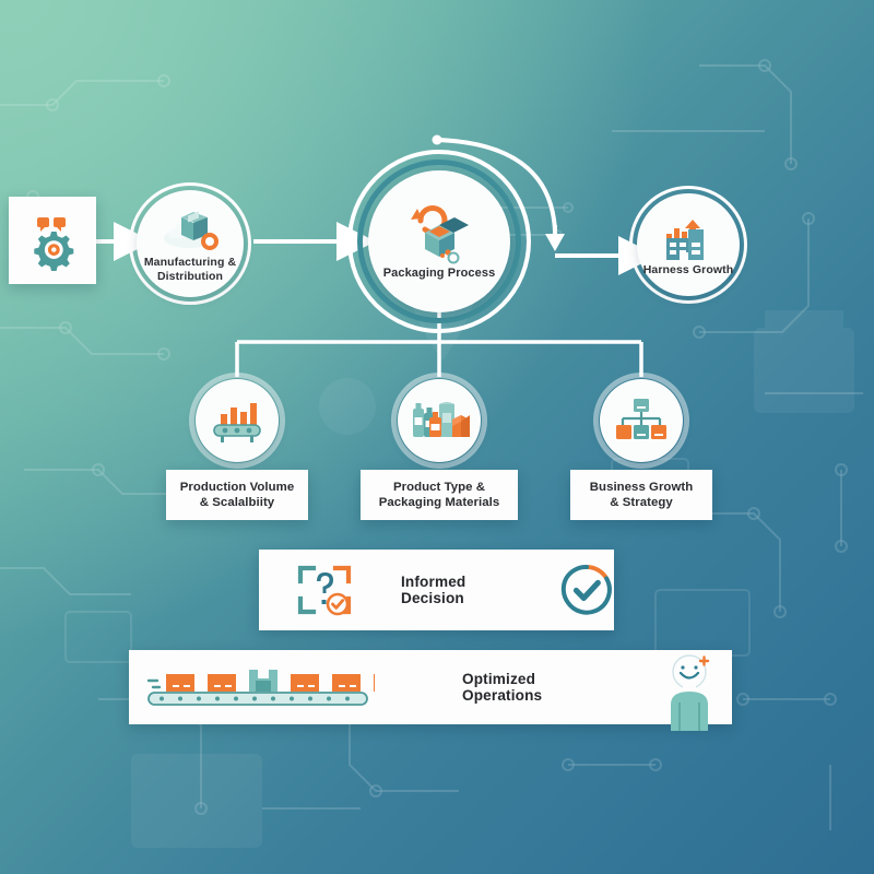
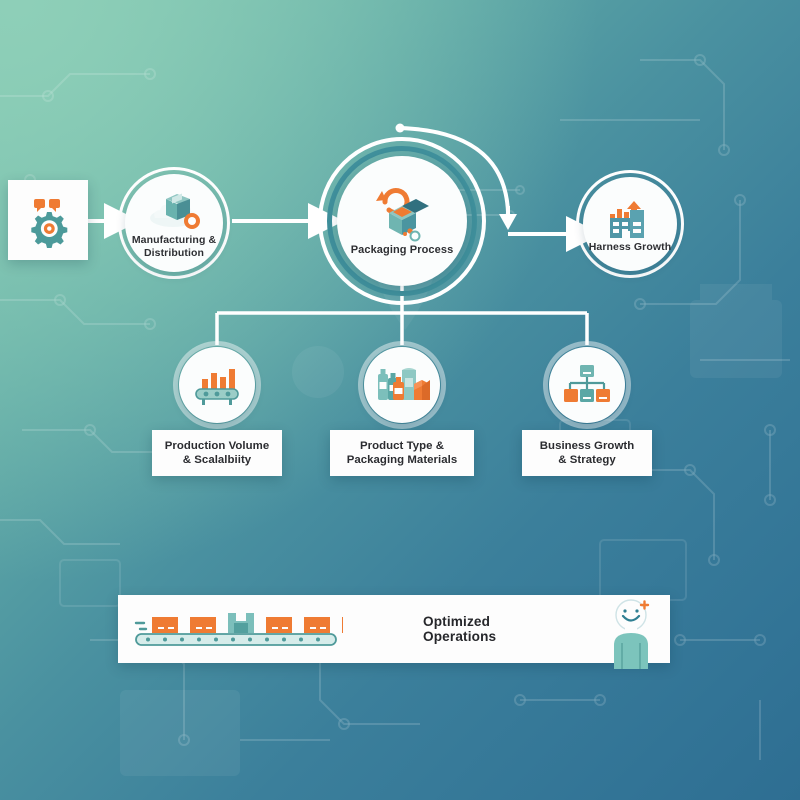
  Manufacturing &
  Distribution
  Packaging Process
  Harness Growth
  Production Volume
  & Scalalbiity
  Product Type &
  Packaging Materials
  Business Growth
  & Strategy
- Informed Decision
  Optimized Operations
